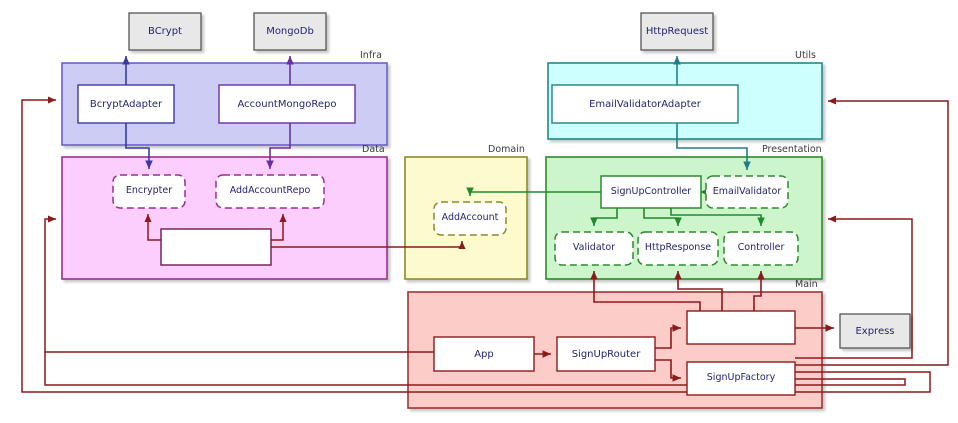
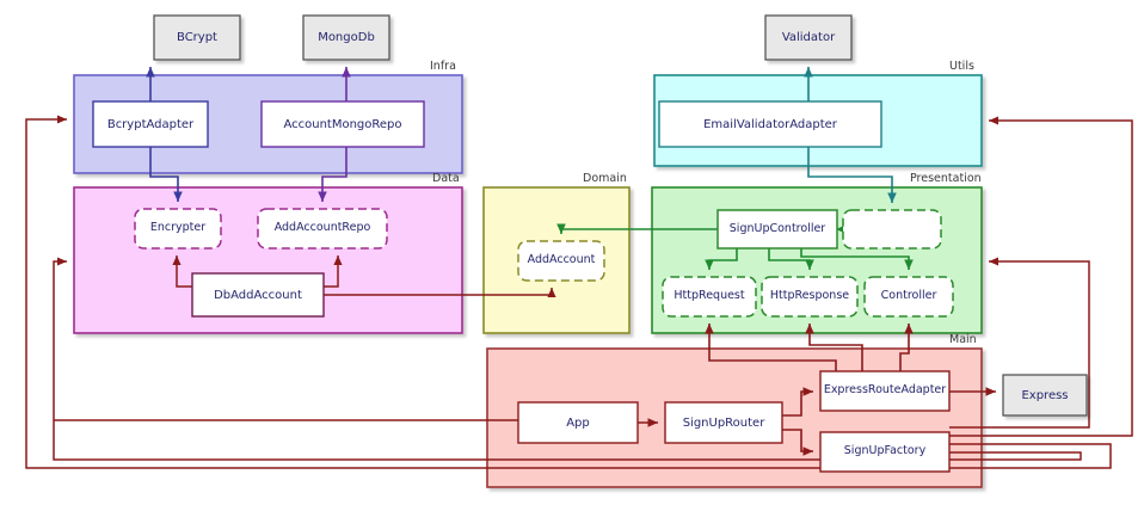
  Infra
  Data
  Domain
  Presentation
  Utils
  Main
  BCrypt
  MongoDb
- HttpRequest
+ Validator
  Express
  BcryptAdapter
  AccountMongoRepo
  Encrypter
  AddAccountRepo
+ DbAddAccount
  AddAccount
  SignUpController
- EmailValidator
- Validator
+ HttpRequest
  HttpResponse
  Controller
  EmailValidatorAdapter
  App
  SignUpRouter
+ ExpressRouteAdapter
  SignUpFactory
